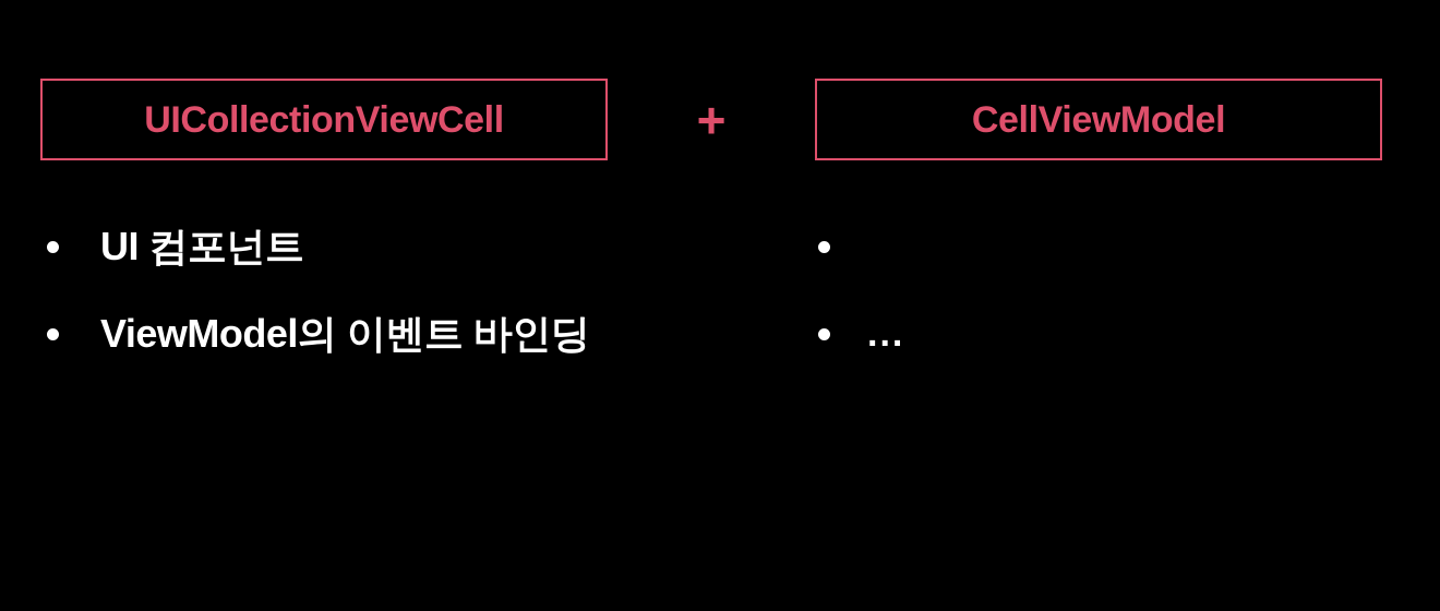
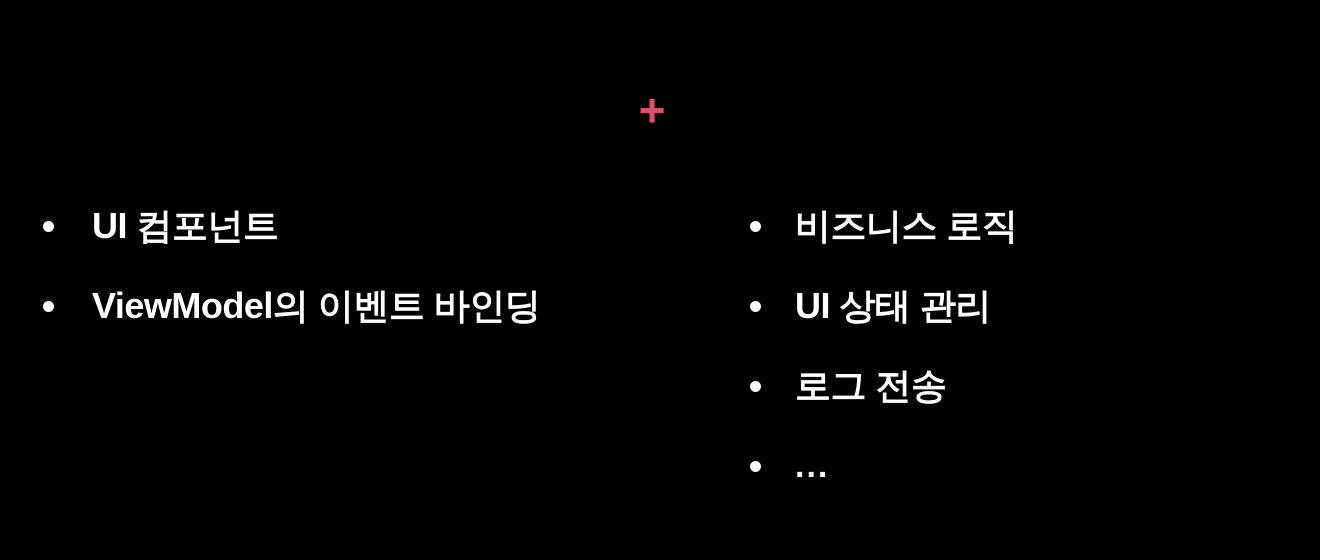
- UICollectionViewCell
  +
- CellViewModel
  UI 컴포넌트
  ViewModel의 이벤트 바인딩
+ 비즈니스 로직
+ UI 상태 관리
+ 로그 전송
  ...
